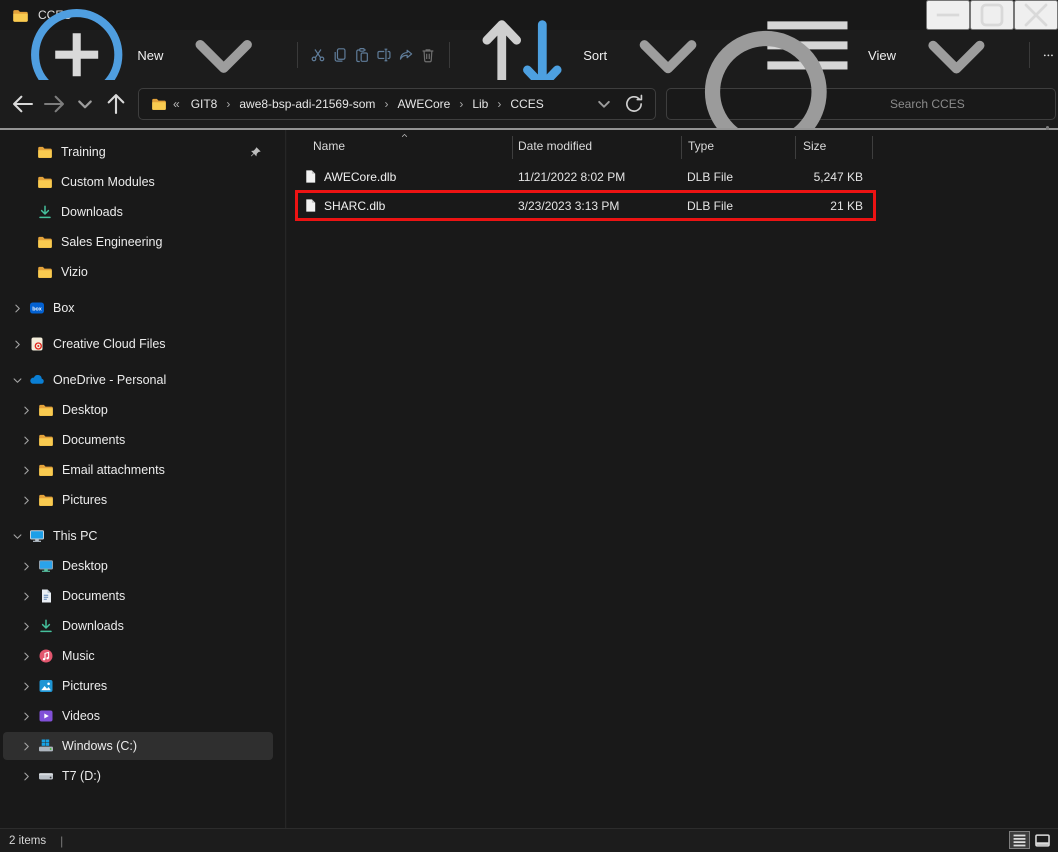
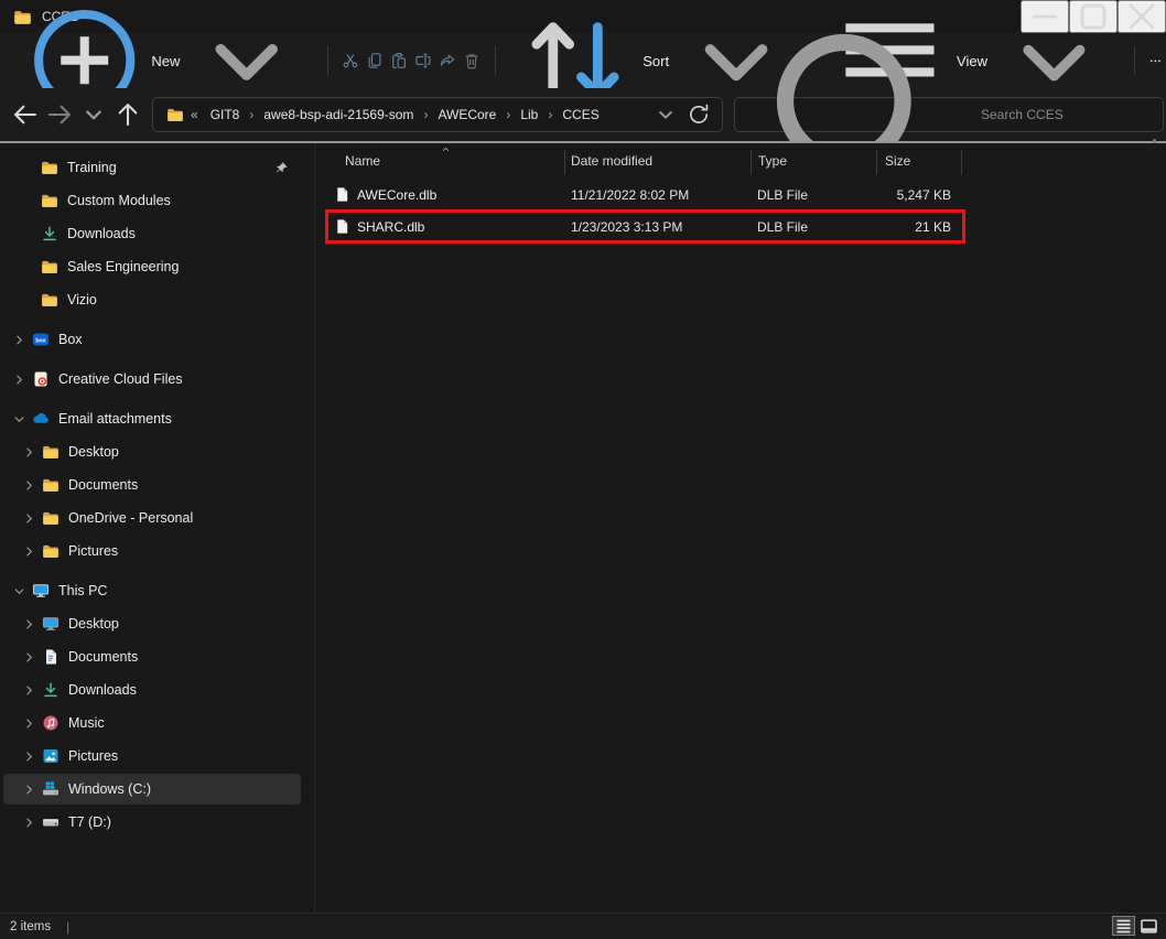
  New
  Sort
  View
  «
  GIT8
  ›
  awe8-bsp-adi-21569-som
  ›
  AWECore
  ›
  Lib
  ›
  CCES
  Search CCES
  Training
  Custom Modules
  Downloads
  Sales Engineering
  Vizio
  Box
  Creative Cloud Files
- OneDrive - Personal
+ Email attachments
  Desktop
  Documents
- Email attachments
+ OneDrive - Personal
  Pictures
  This PC
  Desktop
  Documents
  Downloads
  Music
  Pictures
- Videos
  Windows (C:)
  T7 (D:)
  Name
  Date modified
  Type
  Size
  AWECore.dlb
  11/21/2022 8:02 PM
  DLB File
  5,247 KB
  SHARC.dlb
- 3/23/2023 3:13 PM
+ 1/23/2023 3:13 PM
  DLB File
  21 KB
  2 items
  |
